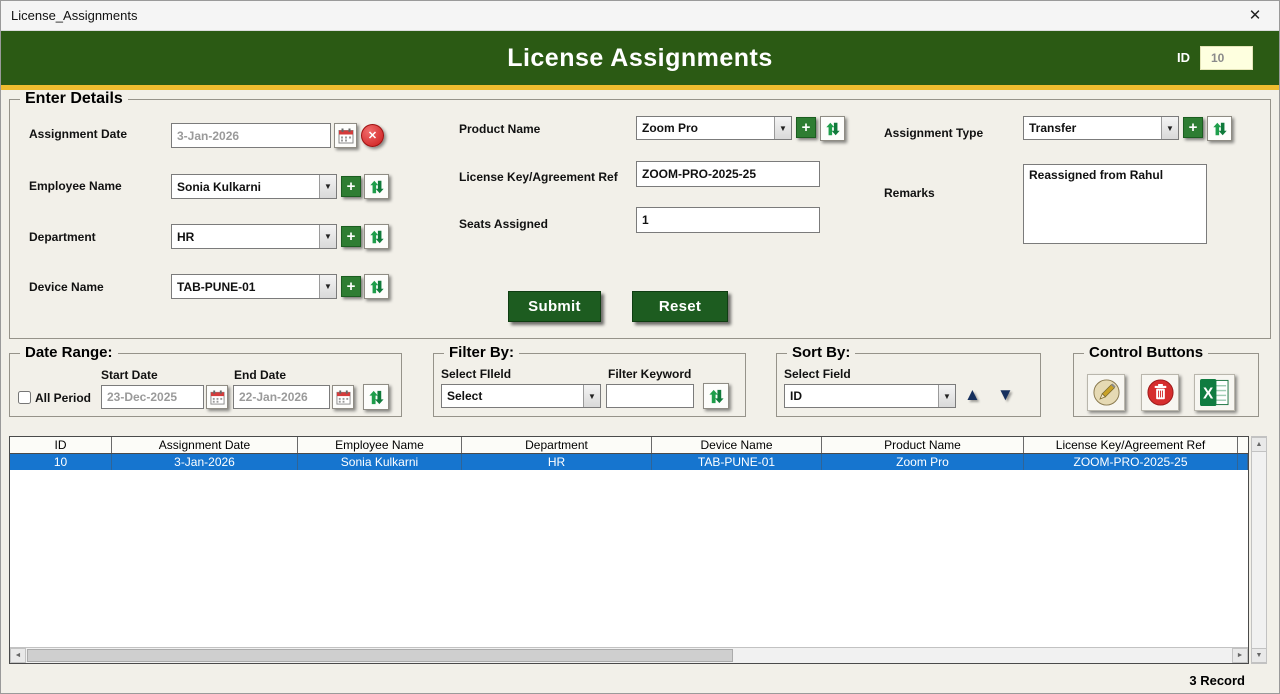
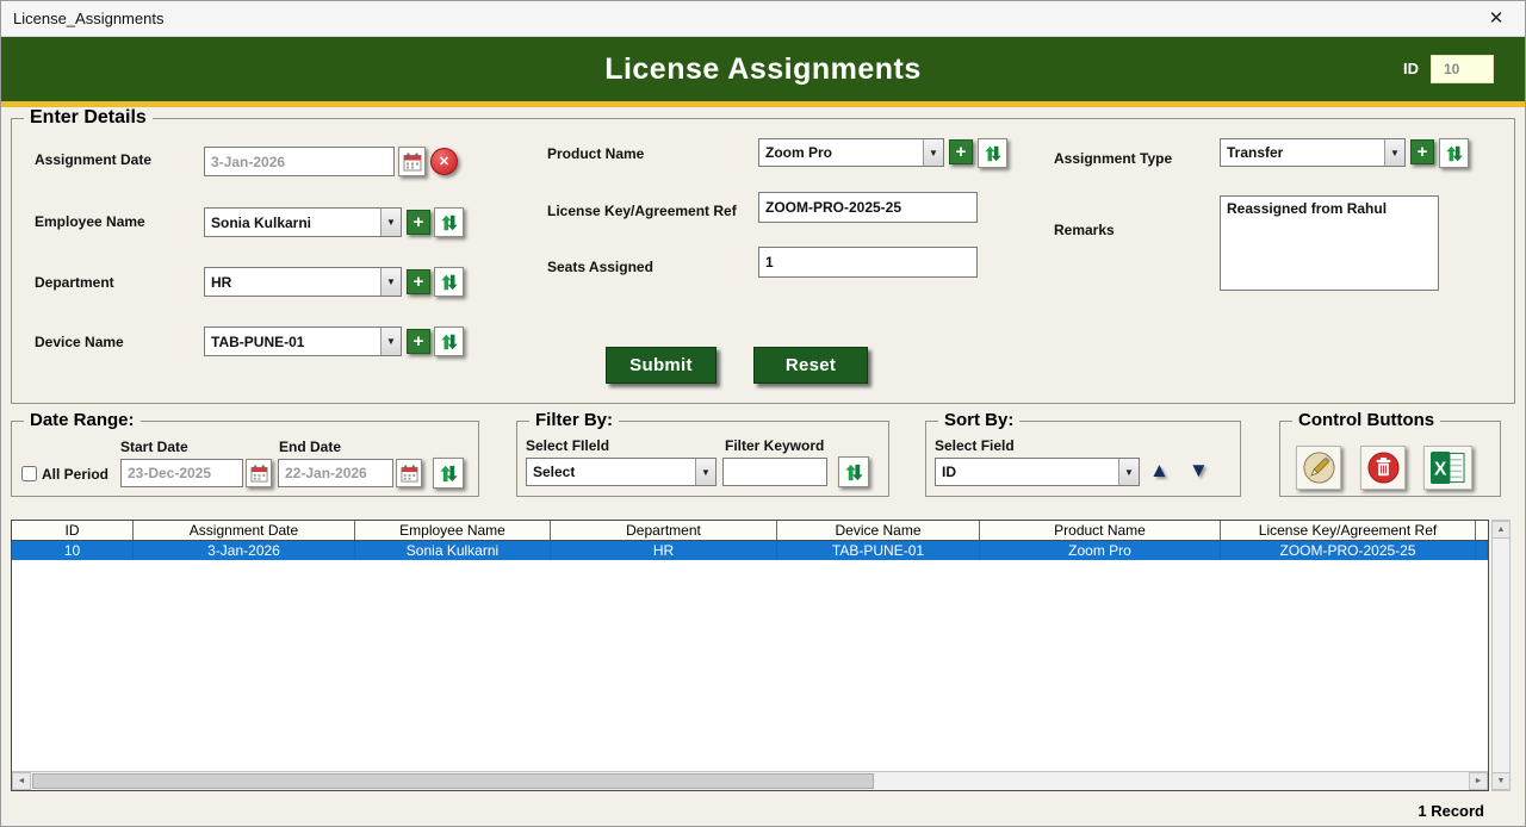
  License_Assignments
  ✕
  License Assignments
  ID
  10
  Enter Details
  Assignment Date
  3-Jan-2026
  ✕
  Employee Name
  Sonia Kulkarni
  ▼
  +
  Department
  HR
  ▼
  +
  Device Name
  TAB-PUNE-01
  ▼
  +
  Product Name
  Zoom Pro
  ▼
  +
  License Key/Agreement Ref
  ZOOM-PRO-2025-25
  Seats Assigned
  1
  Assignment Type
  Transfer
  ▼
  +
  Remarks
  Reassigned from Rahul
  Submit
  Reset
  Date Range:
  All Period
  Start Date
  23-Dec-2025
  End Date
  22-Jan-2026
  Filter By:
  Select FIleld
  Filter Keyword
  Select
  ▼
  Sort By:
  Select Field
  ID
  ▼
  ▲
  ▼
  Control Buttons
  X
  ID
  Assignment Date
  Employee Name
  Department
  Device Name
  Product Name
  License Key/Agreement Ref
  10
  3-Jan-2026
  Sonia Kulkarni
  HR
  TAB-PUNE-01
  Zoom Pro
  ZOOM-PRO-2025-25
- 3 Record
+ 1 Record
